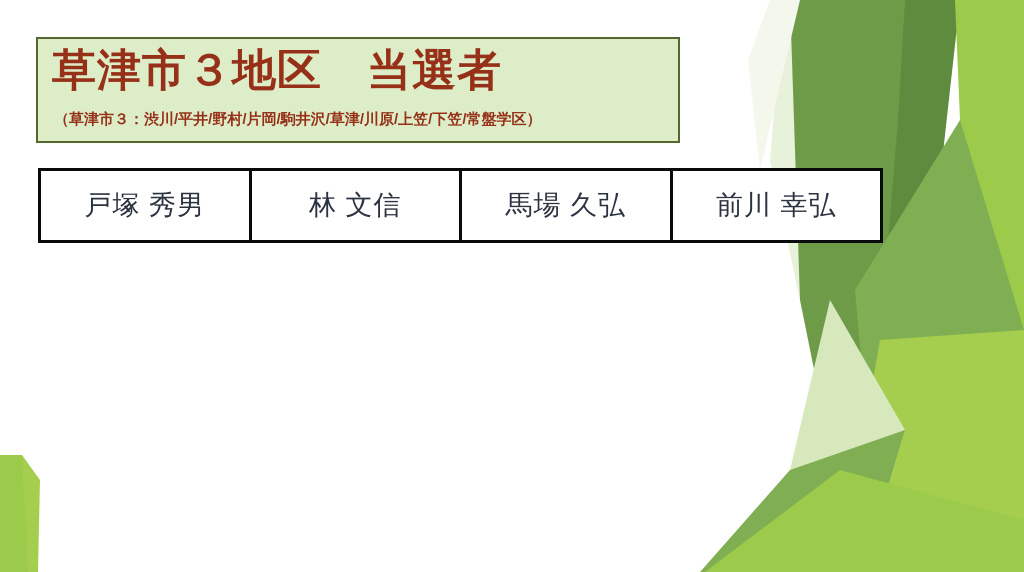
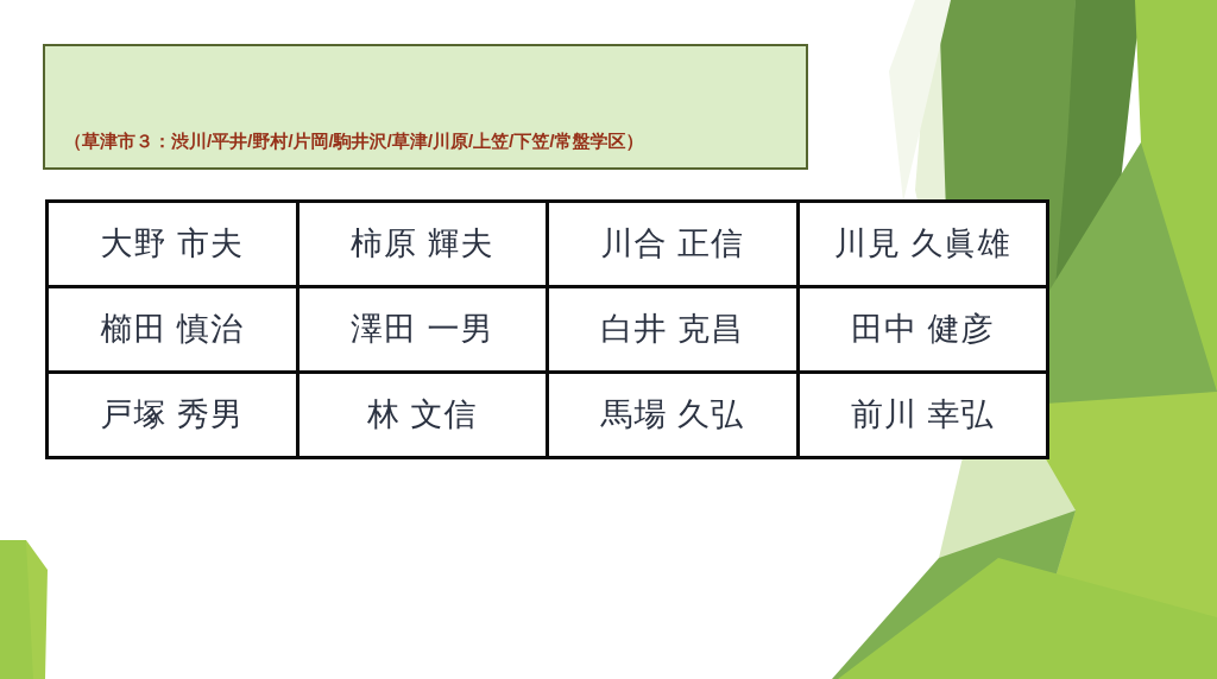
- 草津市３地区 当選者
  （草津市３：渋川/平井/野村/片岡/駒井沢/草津/川原/上笠/下笠/常盤学区）
+ 大野 市夫	柿原 輝夫	川合 正信	川見 久眞雄
+ 櫛田 慎治	澤田 一男	白井 克昌	田中 健彦
  戸塚 秀男	林 文信	馬場 久弘	前川 幸弘
